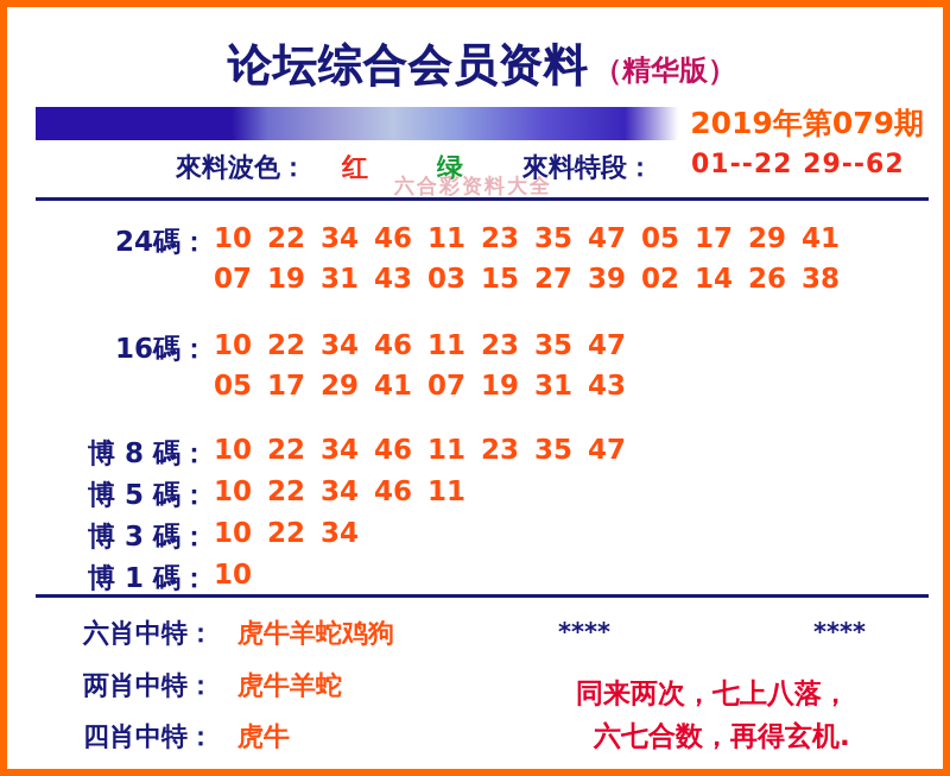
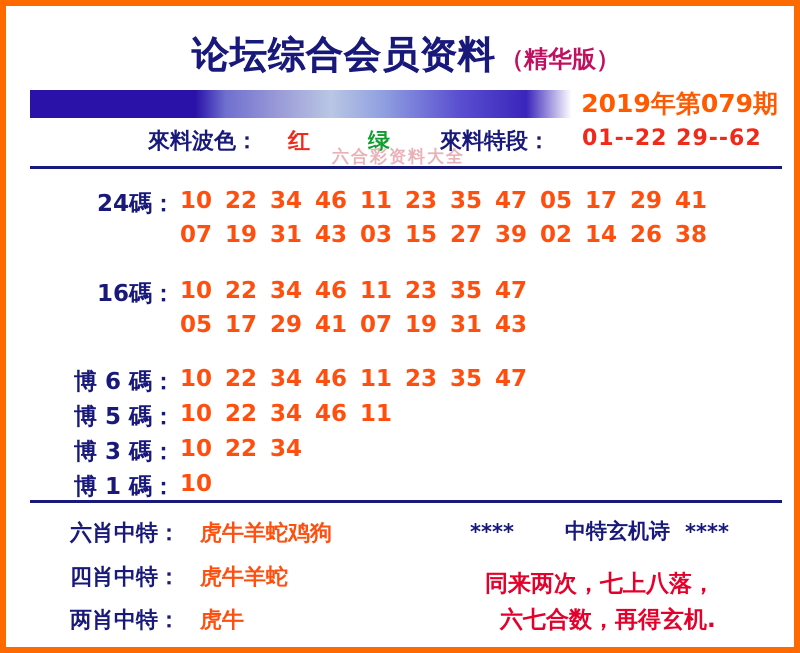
  论坛综合会员资料 （精华版）
  2019年第079期
  來料波色：
  红
  绿
  來料特段：
  01--22 29--62
  六合彩资料大全
  24碼：
  10 22 34 46 11 23 35 47 05 17 29 41
  07 19 31 43 03 15 27 39 02 14 26 38
  16碼：
  10 22 34 46 11 23 35 47
  05 17 29 41 07 19 31 43
- 博 8 碼：
+ 博 6 碼：
  10 22 34 46 11 23 35 47
  博 5 碼：
  10 22 34 46 11
  博 3 碼：
  10 22 34
  博 1 碼：
  10
  六肖中特：
  虎牛羊蛇鸡狗
- 两肖中特：
+ 四肖中特：
  虎牛羊蛇
- 四肖中特：
+ 两肖中特：
  虎牛
  ****
+ 中特玄机诗
  ****
  同来两次，七上八落，
  六七合数，再得玄机.
